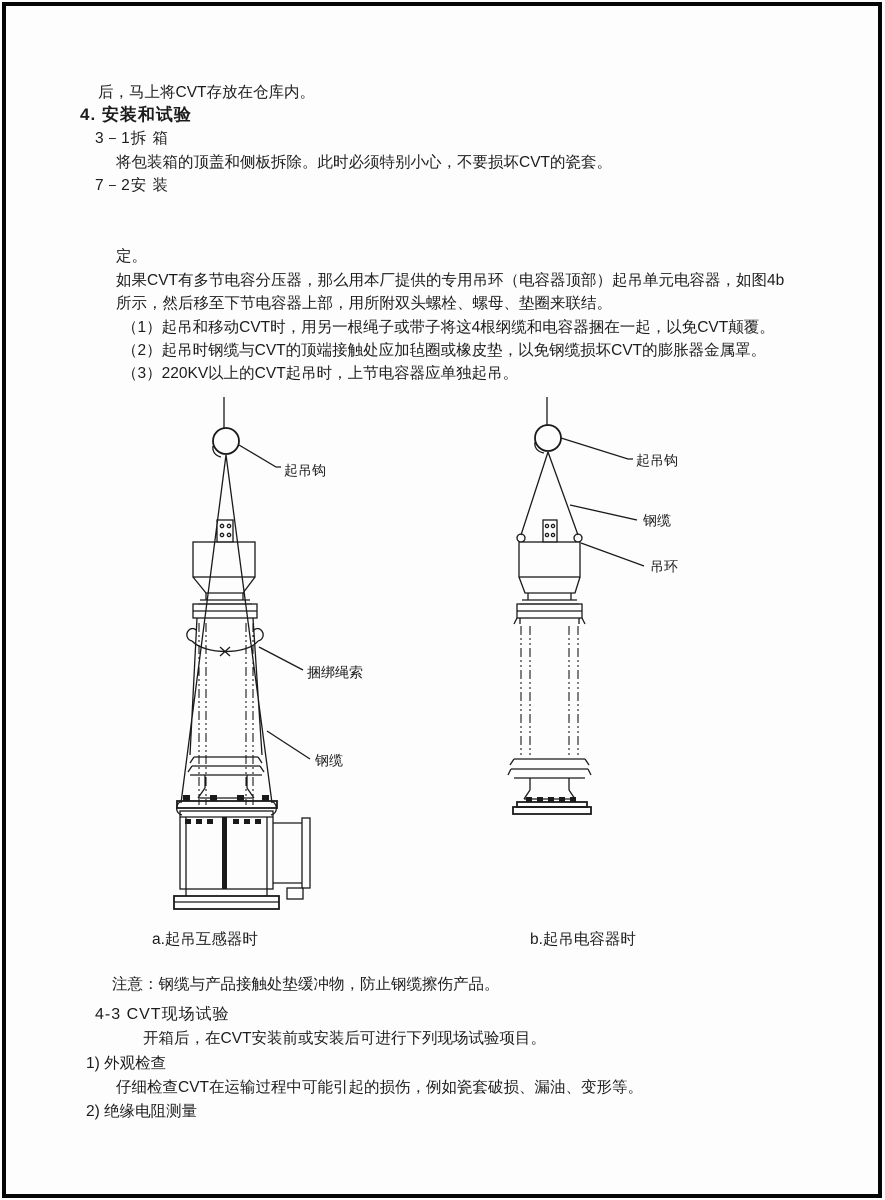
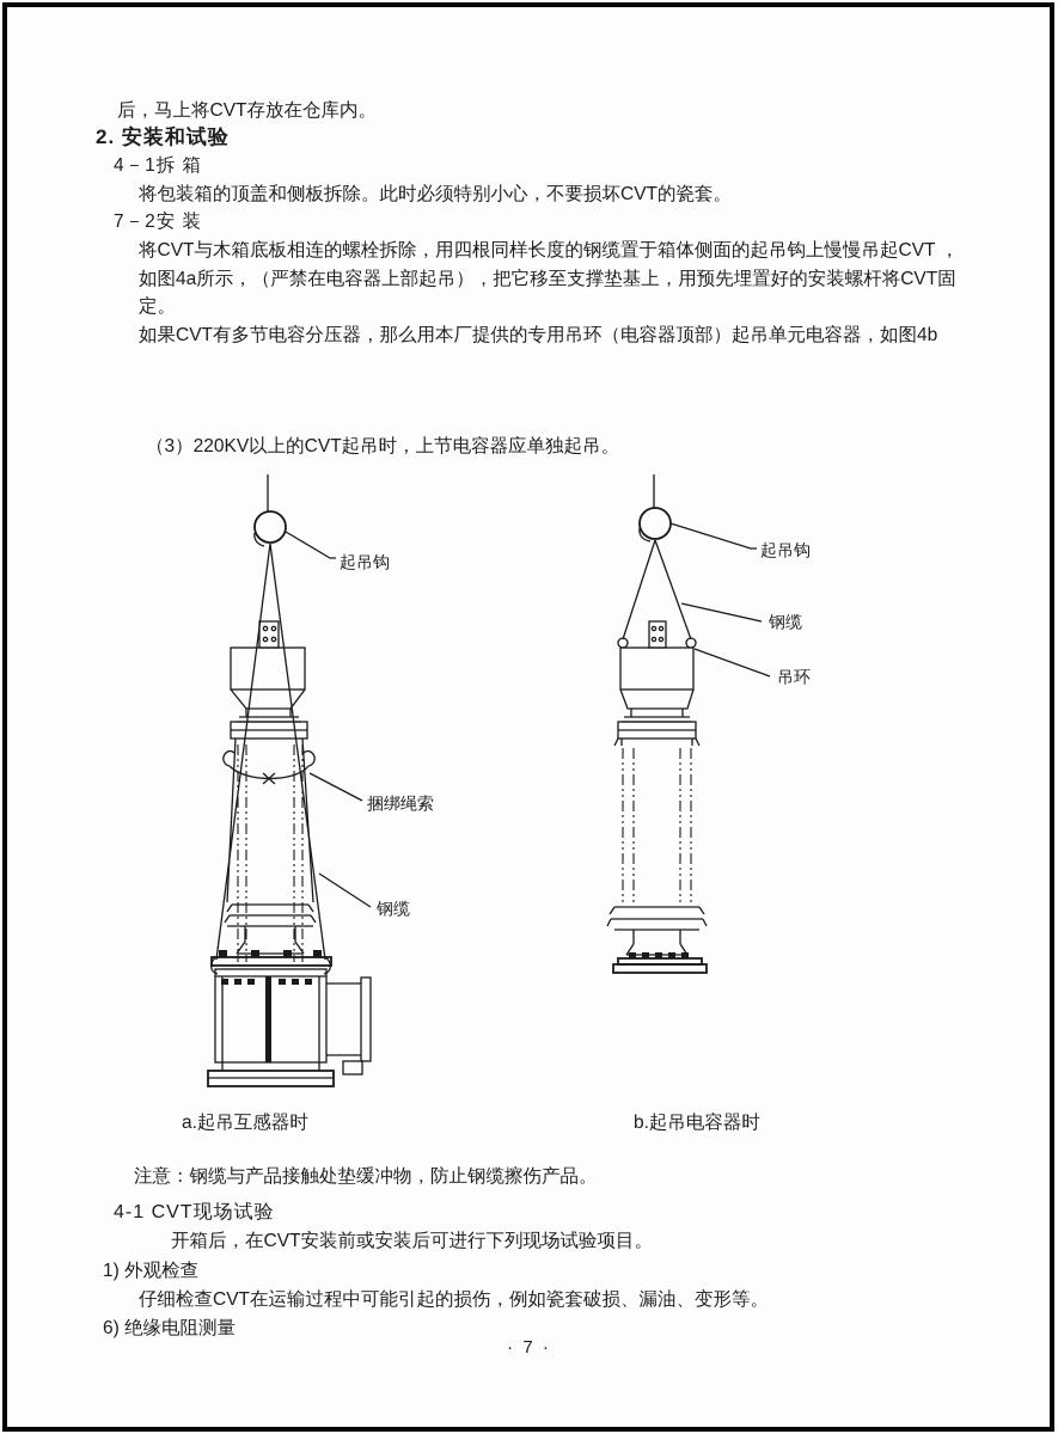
  后，马上将CVT存放在仓库内。
- 4. 安装和试验
+ 2. 安装和试验
- 3－1拆 箱
+ 4－1拆 箱
  将包装箱的顶盖和侧板拆除。此时必须特别小心，不要损坏CVT的瓷套。
  7－2安 装
+ 将CVT与木箱底板相连的螺栓拆除，用四根同样长度的钢缆置于箱体侧面的起吊钩上慢慢吊起CVT ，
+ 如图4a所示，（严禁在电容器上部起吊），把它移至支撑垫基上，用预先埋置好的安装螺杆将CVT固
  定。
  如果CVT有多节电容分压器，那么用本厂提供的专用吊环（电容器顶部）起吊单元电容器，如图4b
- 所示，然后移至下节电容器上部，用所附双头螺栓、螺母、垫圈来联结。
- （1）起吊和移动CVT时，用另一根绳子或带子将这4根纲缆和电容器捆在一起，以免CVT颠覆。
- （2）起吊时钢缆与CVT的顶端接触处应加毡圈或橡皮垫，以免钢缆损坏CVT的膨胀器金属罩。
  （3）220KV以上的CVT起吊时，上节电容器应单独起吊。
  起吊钩
  捆绑绳索
  钢缆
  起吊钩
  钢缆
  吊环
  a.起吊互感器时
  b.起吊电容器时
  注意：钢缆与产品接触处垫缓冲物，防止钢缆擦伤产品。
- 4-3 CVT现场试验
+ 4-1 CVT现场试验
  开箱后，在CVT安装前或安装后可进行下列现场试验项目。
  1) 外观检查
  仔细检查CVT在运输过程中可能引起的损伤，例如瓷套破损、漏油、变形等。
- 2) 绝缘电阻测量
+ 6) 绝缘电阻测量
+ · 7 ·
